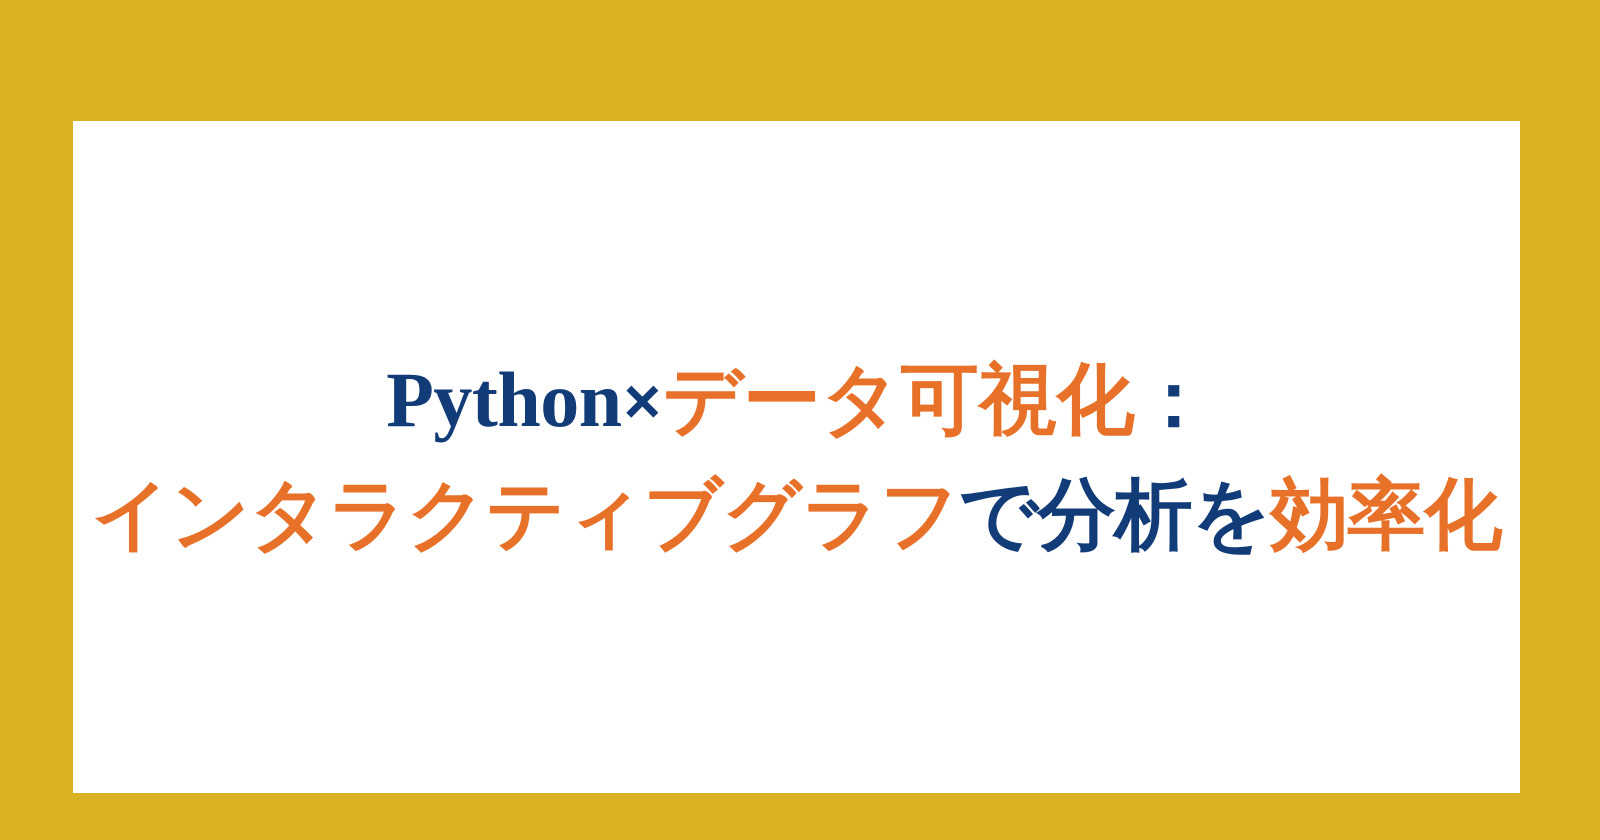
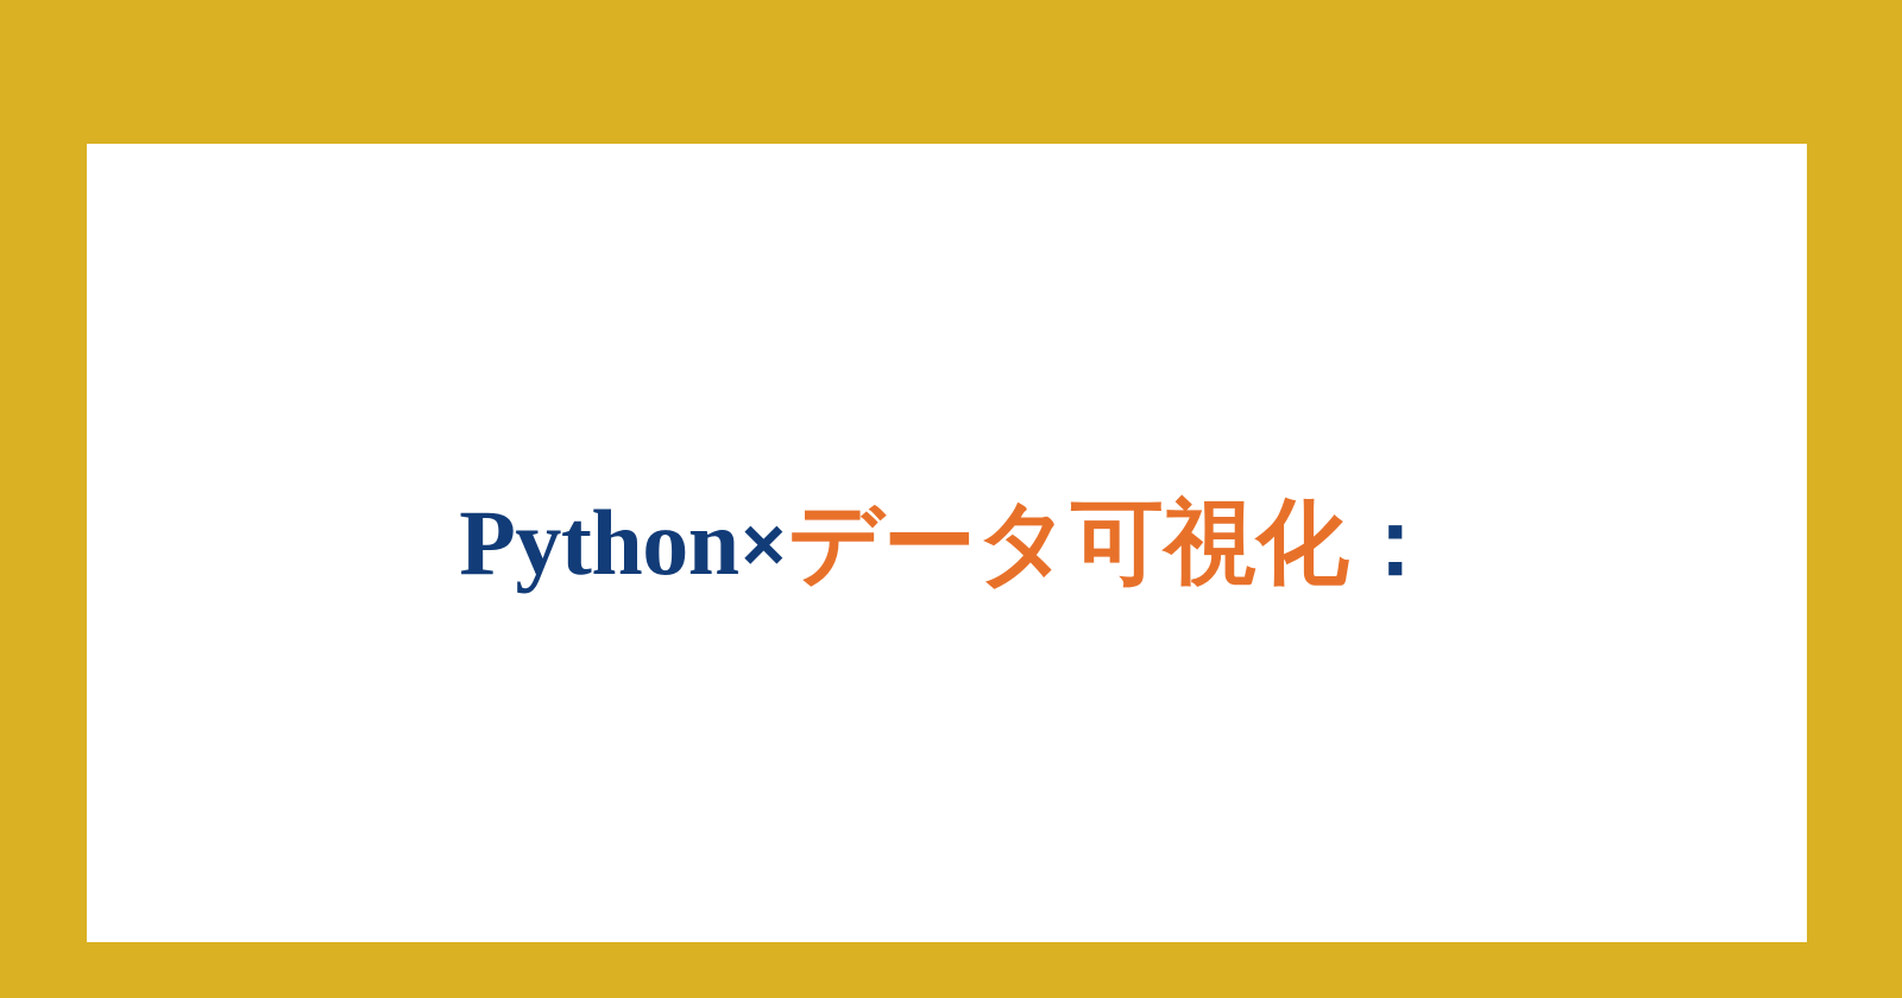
  Python×データ可視化：
- インタラクティブグラフで分析を効率化
